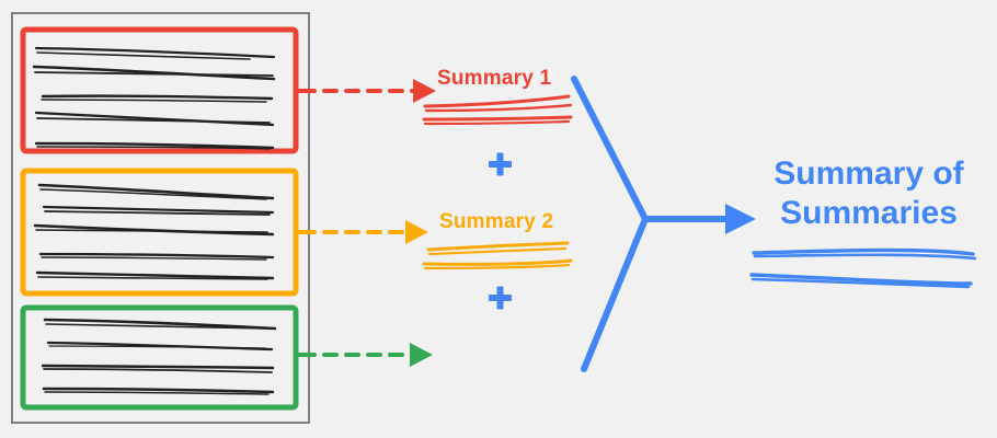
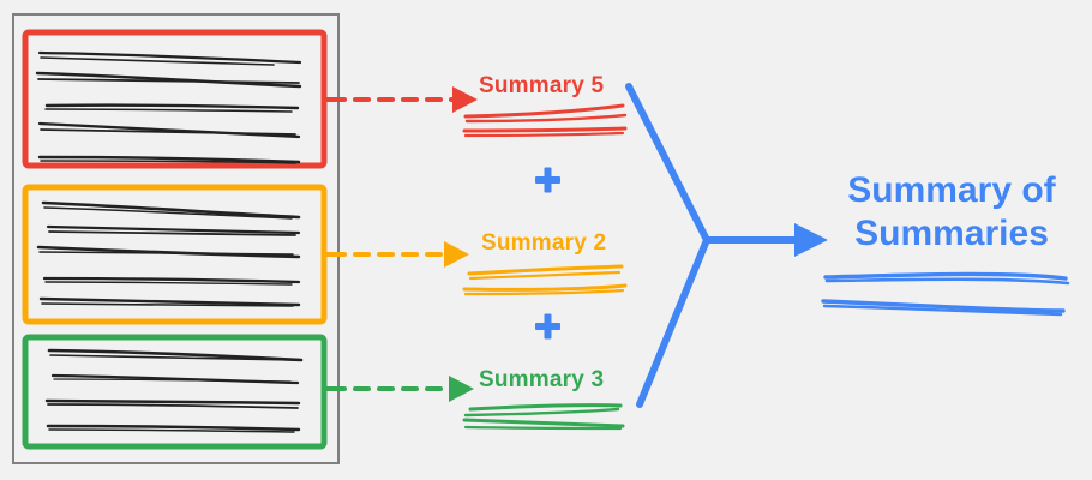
- Summary 1
+ Summary 5
  Summary 2
+ Summary 3
  Summary of
  Summaries
